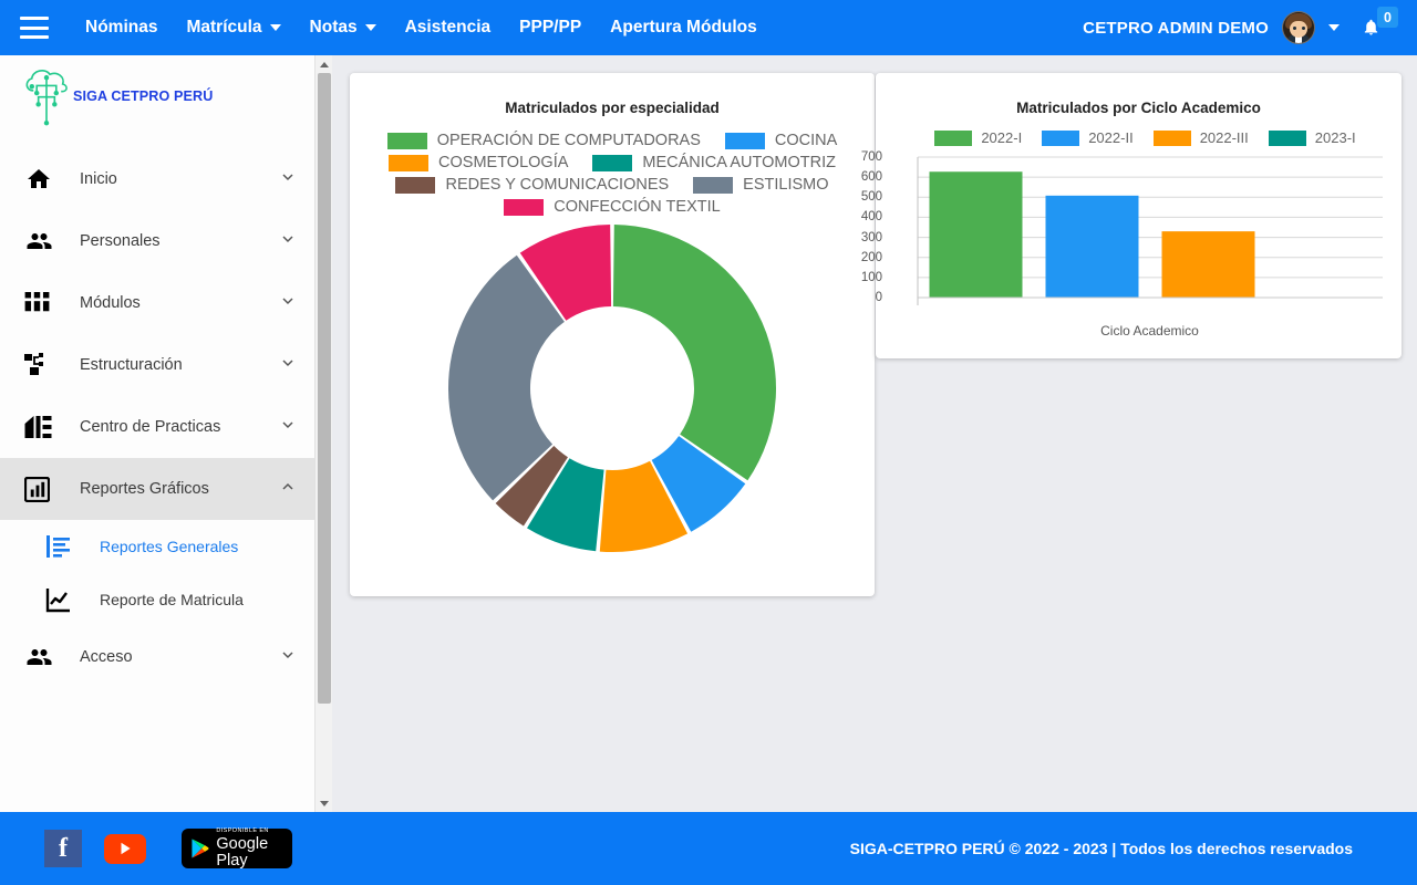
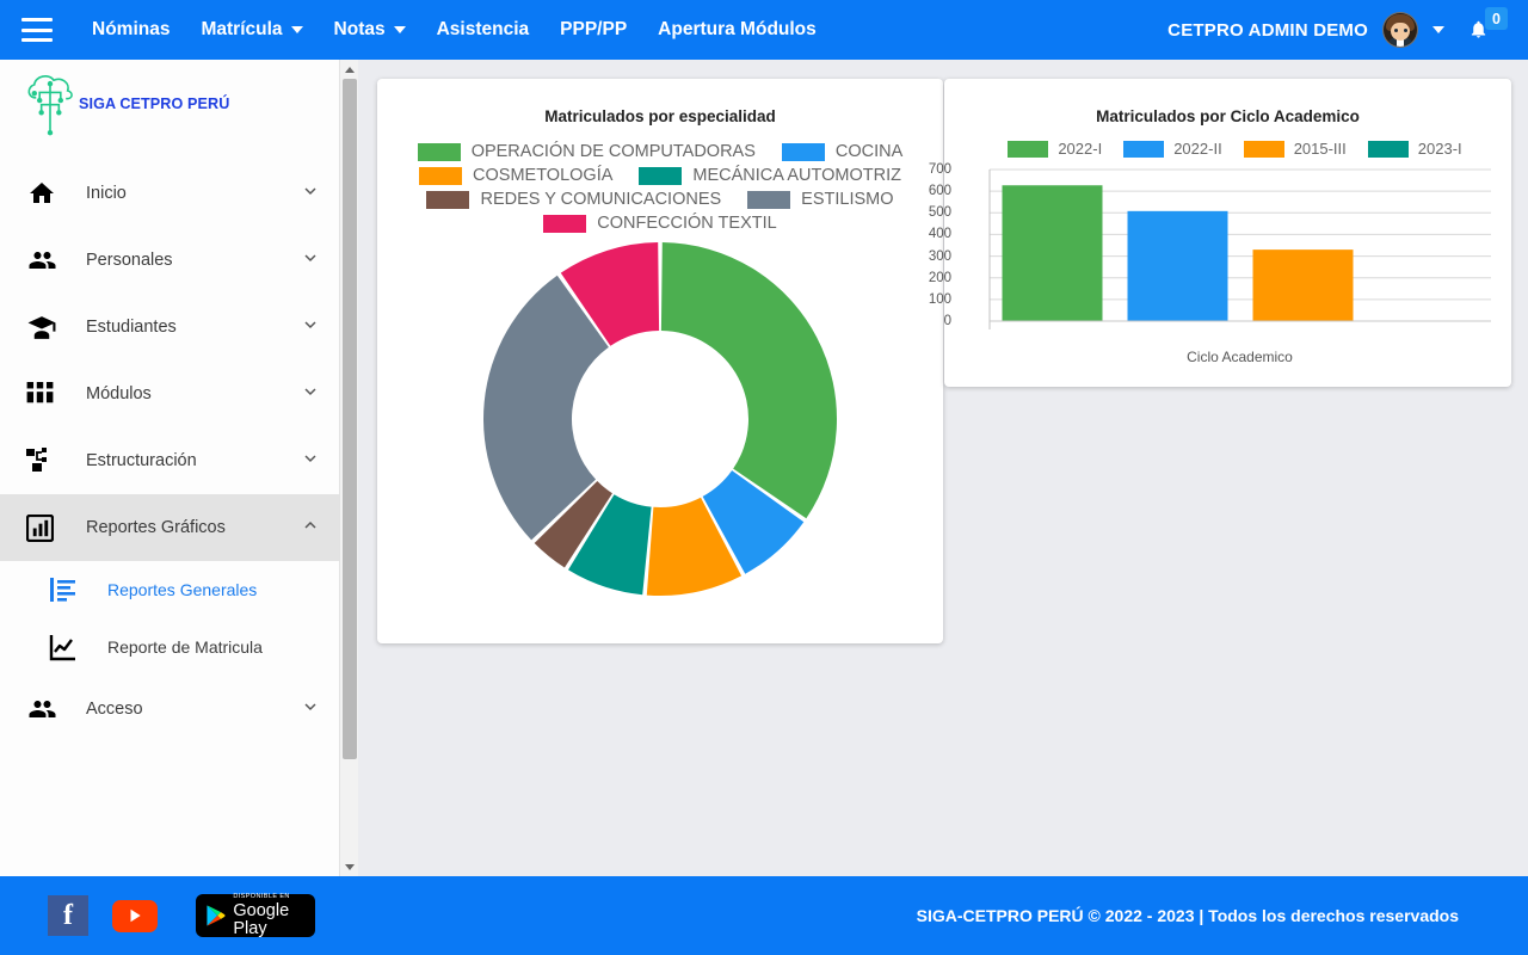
  Nóminas
  Matrícula
  Notas
  Asistencia
  PPP/PP
  Apertura Módulos
  CETPRO ADMIN DEMO
  0
  SIGA CETPRO PERÚ
  Inicio
  Personales
+ Estudiantes
  Módulos
  Estructuración
- Centro de Practicas
  Reportes Gráficos
  Reportes Generales
  Reporte de Matricula
  Acceso
  Matriculados por especialidad
  OPERACIÓN DE COMPUTADORAS
  COCINA
  COSMETOLOGÍA
  MECÁNICA AUTOMOTRIZ
  REDES Y COMUNICACIONES
  ESTILISMO
  CONFECCIÓN TEXTIL
  Matriculados por Ciclo Academico
  2022-I
  2022-II
- 2022-III
+ 2015-III
  2023-I
  700
  600
  500
  400
  300
  200
  100
  0
  Ciclo Academico
  f
  Google Play
  SIGA-CETPRO PERÚ © 2022 - 2023 | Todos los derechos reservados
